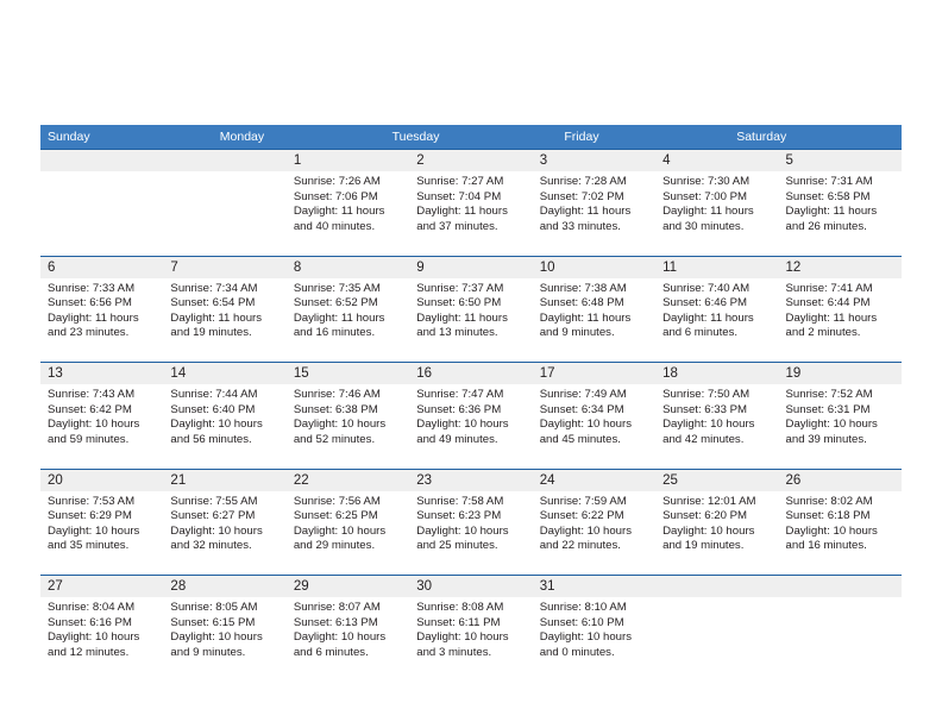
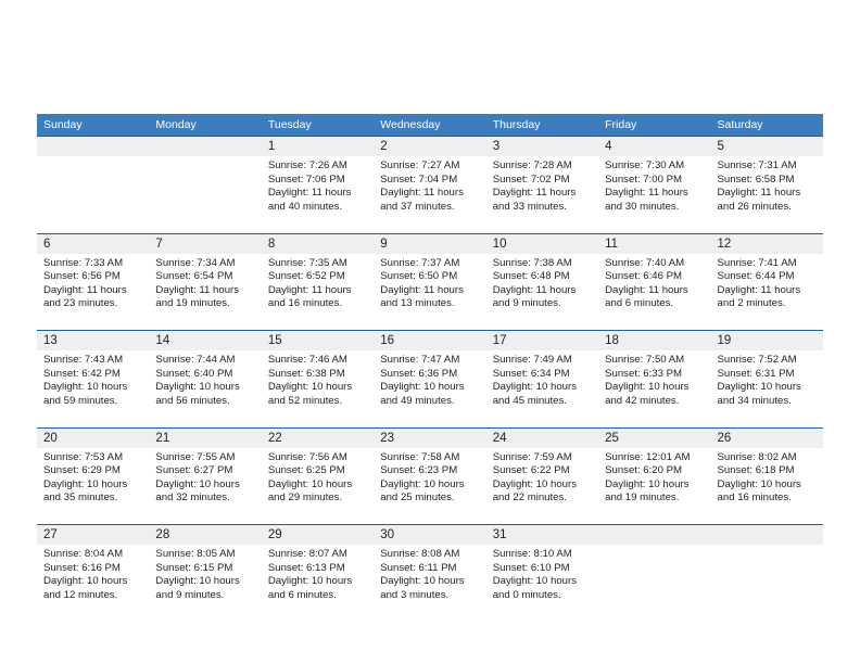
  Sunday
  Monday
  Tuesday
+ Wednesday
+ Thursday
  Friday
  Saturday
  1
  2
  3
  4
  5
  Sunrise: 7:26 AM
  Sunset: 7:06 PM
  Daylight: 11 hours
  and 40 minutes.
  Sunrise: 7:27 AM
  Sunset: 7:04 PM
  Daylight: 11 hours
  and 37 minutes.
  Sunrise: 7:28 AM
  Sunset: 7:02 PM
  Daylight: 11 hours
  and 33 minutes.
  Sunrise: 7:30 AM
  Sunset: 7:00 PM
  Daylight: 11 hours
  and 30 minutes.
  Sunrise: 7:31 AM
  Sunset: 6:58 PM
  Daylight: 11 hours
  and 26 minutes.
  6
  7
  8
  9
  10
  11
  12
  Sunrise: 7:33 AM
  Sunset: 6:56 PM
  Daylight: 11 hours
  and 23 minutes.
  Sunrise: 7:34 AM
  Sunset: 6:54 PM
  Daylight: 11 hours
  and 19 minutes.
  Sunrise: 7:35 AM
  Sunset: 6:52 PM
  Daylight: 11 hours
  and 16 minutes.
  Sunrise: 7:37 AM
  Sunset: 6:50 PM
  Daylight: 11 hours
  and 13 minutes.
  Sunrise: 7:38 AM
  Sunset: 6:48 PM
  Daylight: 11 hours
  and 9 minutes.
  Sunrise: 7:40 AM
  Sunset: 6:46 PM
  Daylight: 11 hours
  and 6 minutes.
  Sunrise: 7:41 AM
  Sunset: 6:44 PM
  Daylight: 11 hours
  and 2 minutes.
  13
  14
  15
  16
  17
  18
  19
  Sunrise: 7:43 AM
  Sunset: 6:42 PM
  Daylight: 10 hours
  and 59 minutes.
  Sunrise: 7:44 AM
  Sunset: 6:40 PM
  Daylight: 10 hours
  and 56 minutes.
  Sunrise: 7:46 AM
  Sunset: 6:38 PM
  Daylight: 10 hours
  and 52 minutes.
  Sunrise: 7:47 AM
  Sunset: 6:36 PM
  Daylight: 10 hours
  and 49 minutes.
  Sunrise: 7:49 AM
  Sunset: 6:34 PM
  Daylight: 10 hours
  and 45 minutes.
  Sunrise: 7:50 AM
  Sunset: 6:33 PM
  Daylight: 10 hours
  and 42 minutes.
  Sunrise: 7:52 AM
  Sunset: 6:31 PM
  Daylight: 10 hours
- and 39 minutes.
+ and 34 minutes.
  20
  21
  22
  23
  24
  25
  26
  Sunrise: 7:53 AM
  Sunset: 6:29 PM
  Daylight: 10 hours
  and 35 minutes.
  Sunrise: 7:55 AM
  Sunset: 6:27 PM
  Daylight: 10 hours
  and 32 minutes.
  Sunrise: 7:56 AM
  Sunset: 6:25 PM
  Daylight: 10 hours
  and 29 minutes.
  Sunrise: 7:58 AM
  Sunset: 6:23 PM
  Daylight: 10 hours
  and 25 minutes.
  Sunrise: 7:59 AM
  Sunset: 6:22 PM
  Daylight: 10 hours
  and 22 minutes.
  Sunrise: 12:01 AM
  Sunset: 6:20 PM
  Daylight: 10 hours
  and 19 minutes.
  Sunrise: 8:02 AM
  Sunset: 6:18 PM
  Daylight: 10 hours
  and 16 minutes.
  27
  28
  29
  30
  31
  Sunrise: 8:04 AM
  Sunset: 6:16 PM
  Daylight: 10 hours
  and 12 minutes.
  Sunrise: 8:05 AM
  Sunset: 6:15 PM
  Daylight: 10 hours
  and 9 minutes.
  Sunrise: 8:07 AM
  Sunset: 6:13 PM
  Daylight: 10 hours
  and 6 minutes.
  Sunrise: 8:08 AM
  Sunset: 6:11 PM
  Daylight: 10 hours
  and 3 minutes.
  Sunrise: 8:10 AM
  Sunset: 6:10 PM
  Daylight: 10 hours
  and 0 minutes.
